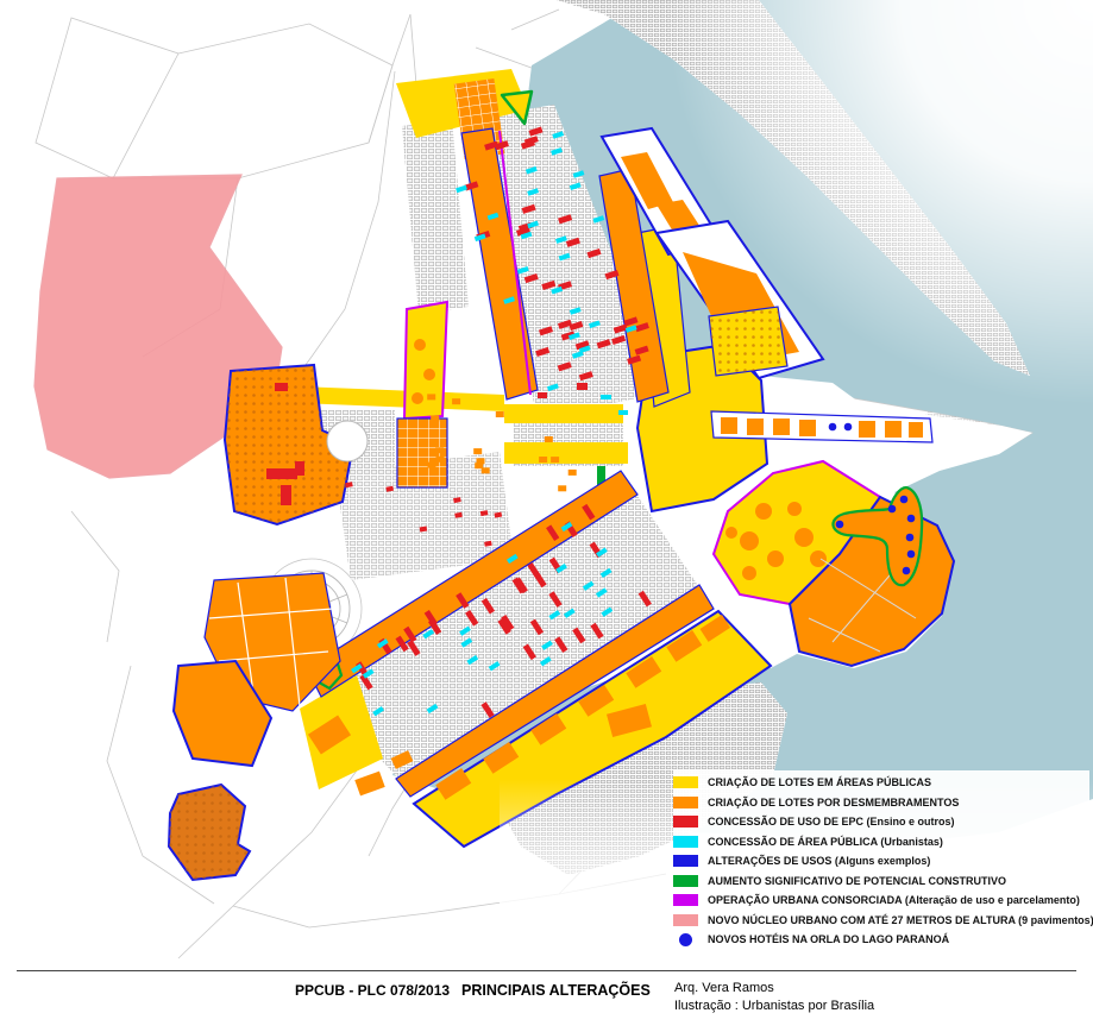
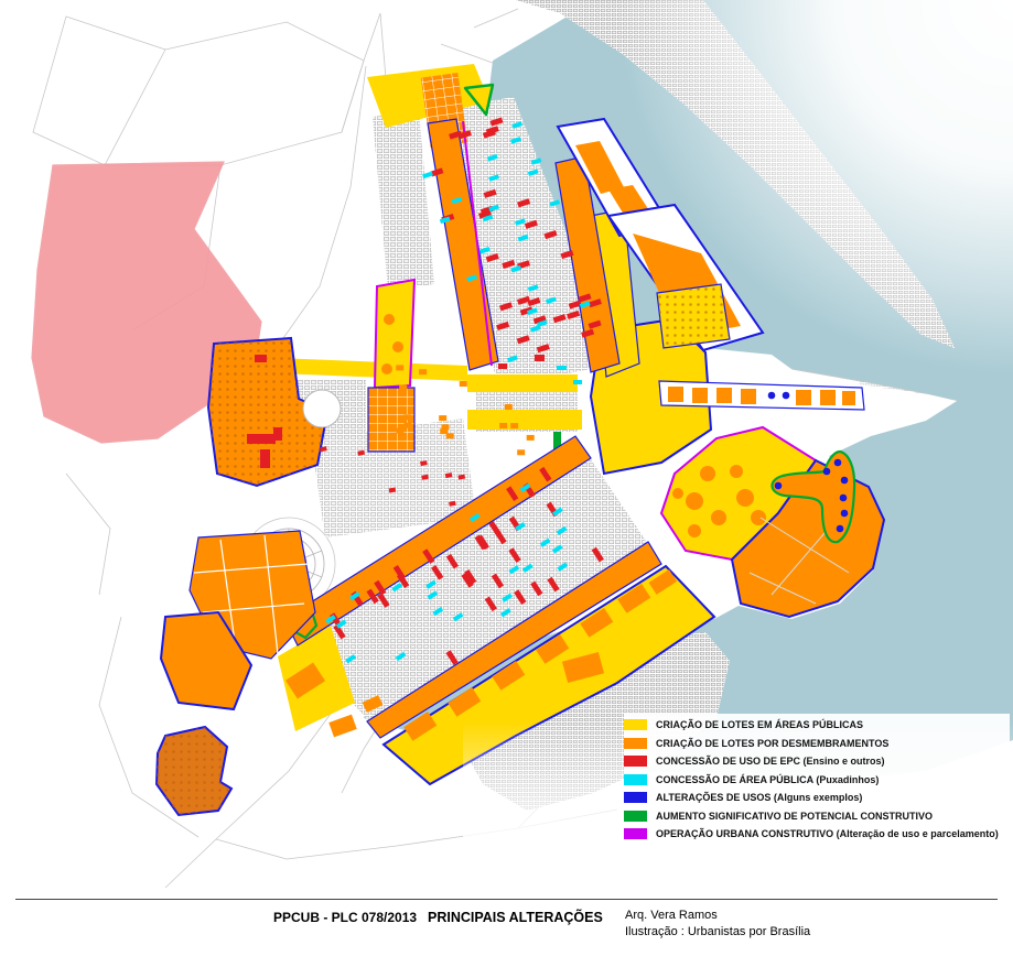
  CRIAÇÃO DE LOTES EM ÁREAS PÚBLICAS
  CRIAÇÃO DE LOTES POR DESMEMBRAMENTOS
  CONCESSÃO DE USO DE EPC (Ensino e outros)
- CONCESSÃO DE ÁREA PÚBLICA (Urbanistas)
+ CONCESSÃO DE ÁREA PÚBLICA (Puxadinhos)
  ALTERAÇÕES DE USOS (Alguns exemplos)
  AUMENTO SIGNIFICATIVO DE POTENCIAL CONSTRUTIVO
- OPERAÇÃO URBANA CONSORCIADA (Alteração de uso e parcelamento)
+ OPERAÇÃO URBANA CONSTRUTIVO (Alteração de uso e parcelamento)
- NOVO NÚCLEO URBANO COM ATÉ 27 METROS DE ALTURA (9 pavimentos)
- NOVOS HOTÉIS NA ORLA DO LAGO PARANOÁ
  PPCUB - PLC 078/2013
  PRINCIPAIS ALTERAÇÕES
  Arq. Vera Ramos
  Ilustração : Urbanistas por Brasília
